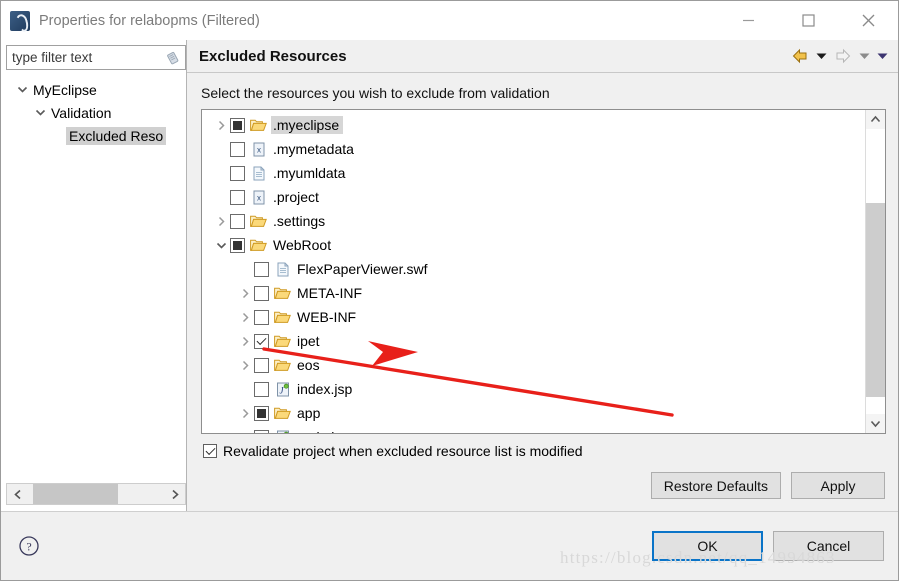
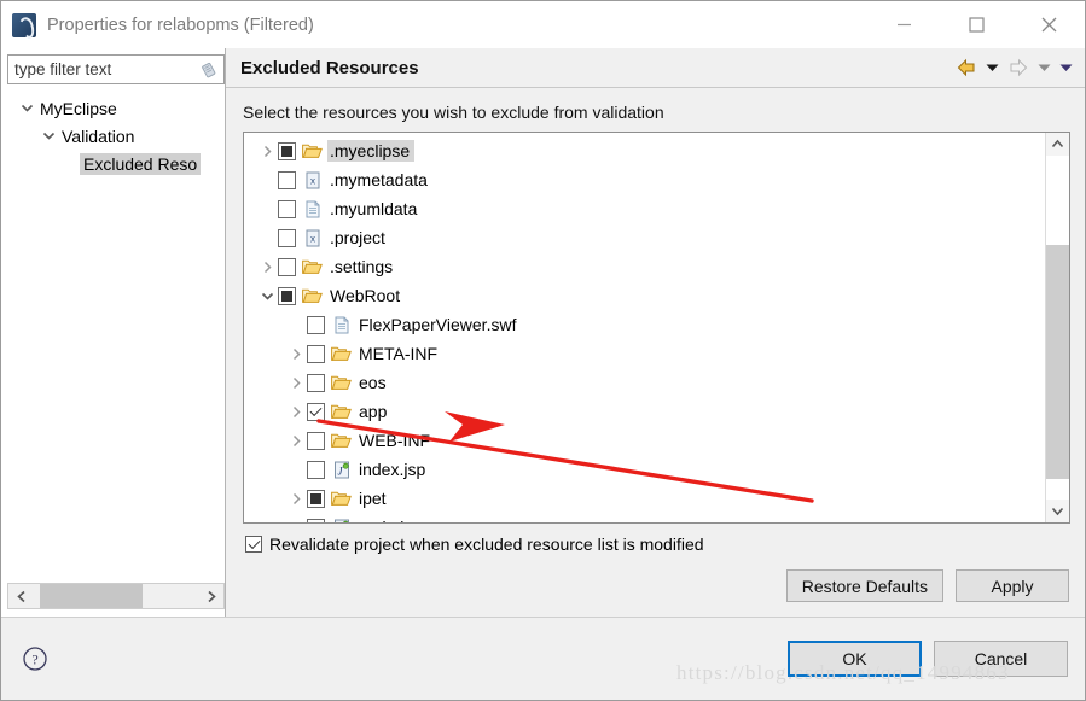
  Properties for relabopms (Filtered)
  type filter text
  MyEclipse
  Validation
  Excluded Reso
  Excluded Resources
  Select the resources you wish to exclude from validation
  .myeclipse
  x
  .mymetadata
  .myumldata
  x
  .project
  .settings
  WebRoot
  FlexPaperViewer.swf
  META-INF
- WEB-INF
+ eos
- ipet
+ app
- eos
+ WEB-INF
  J
  index.jsp
- app
+ ipet
  Revalidate project when excluded resource list is modified
  Restore Defaults
  Apply
  ?
  OK
  Cancel
  https://blog.csdn.net/qq_14994863
